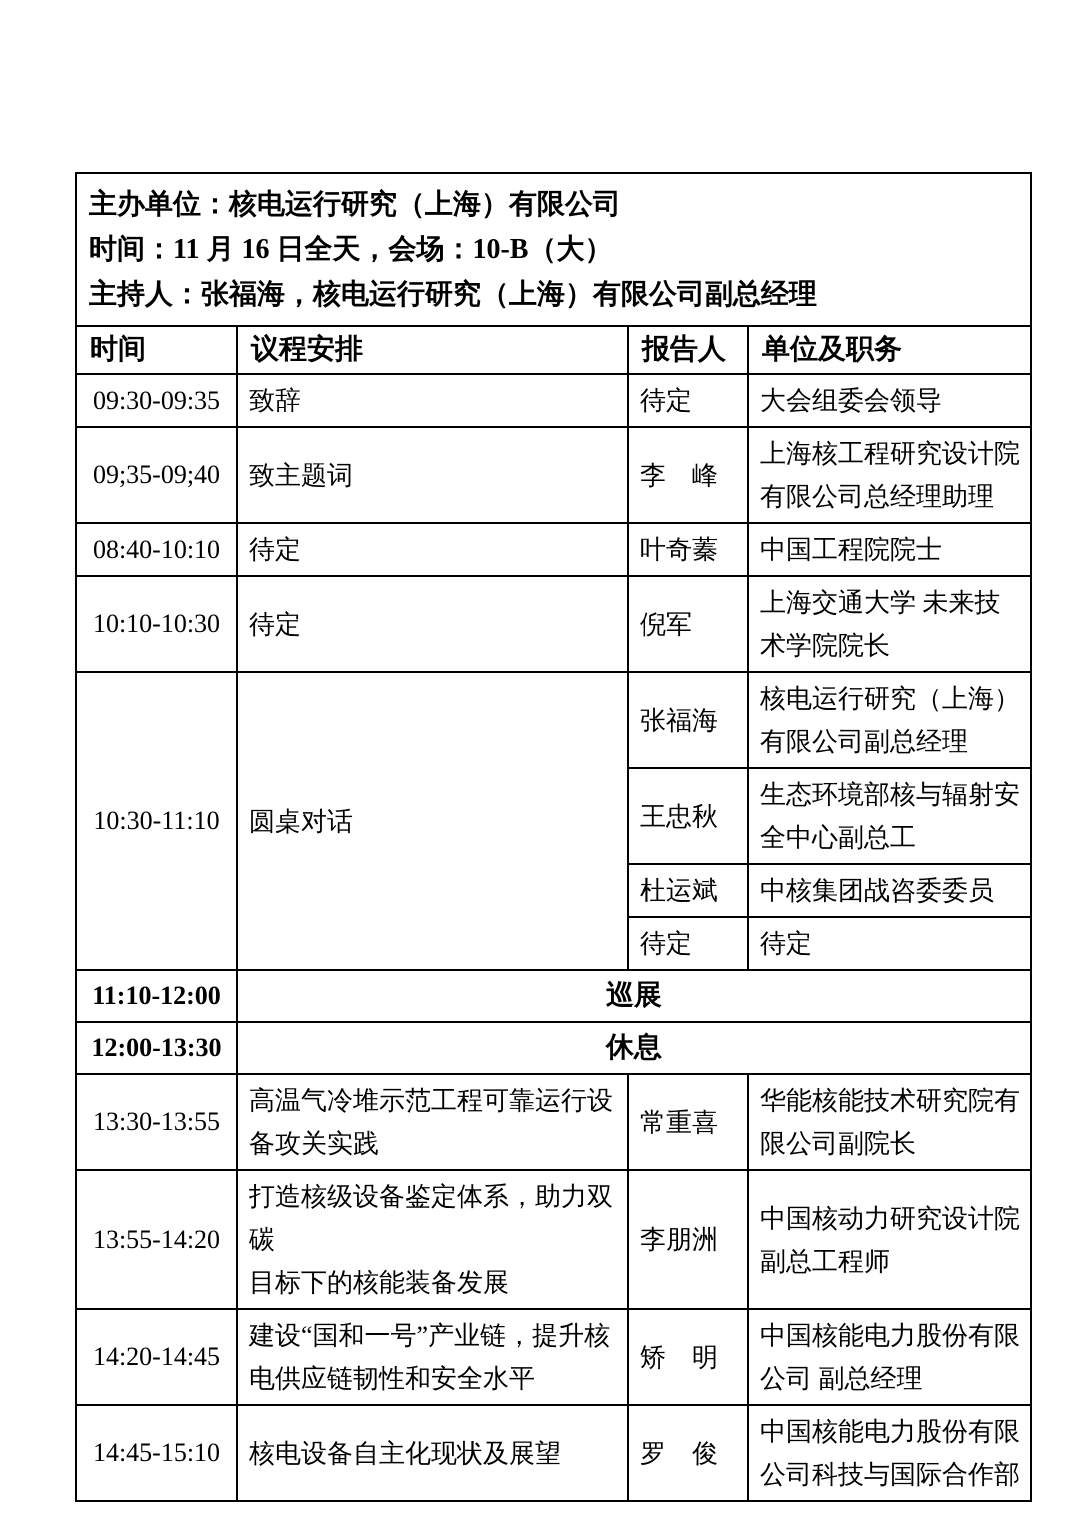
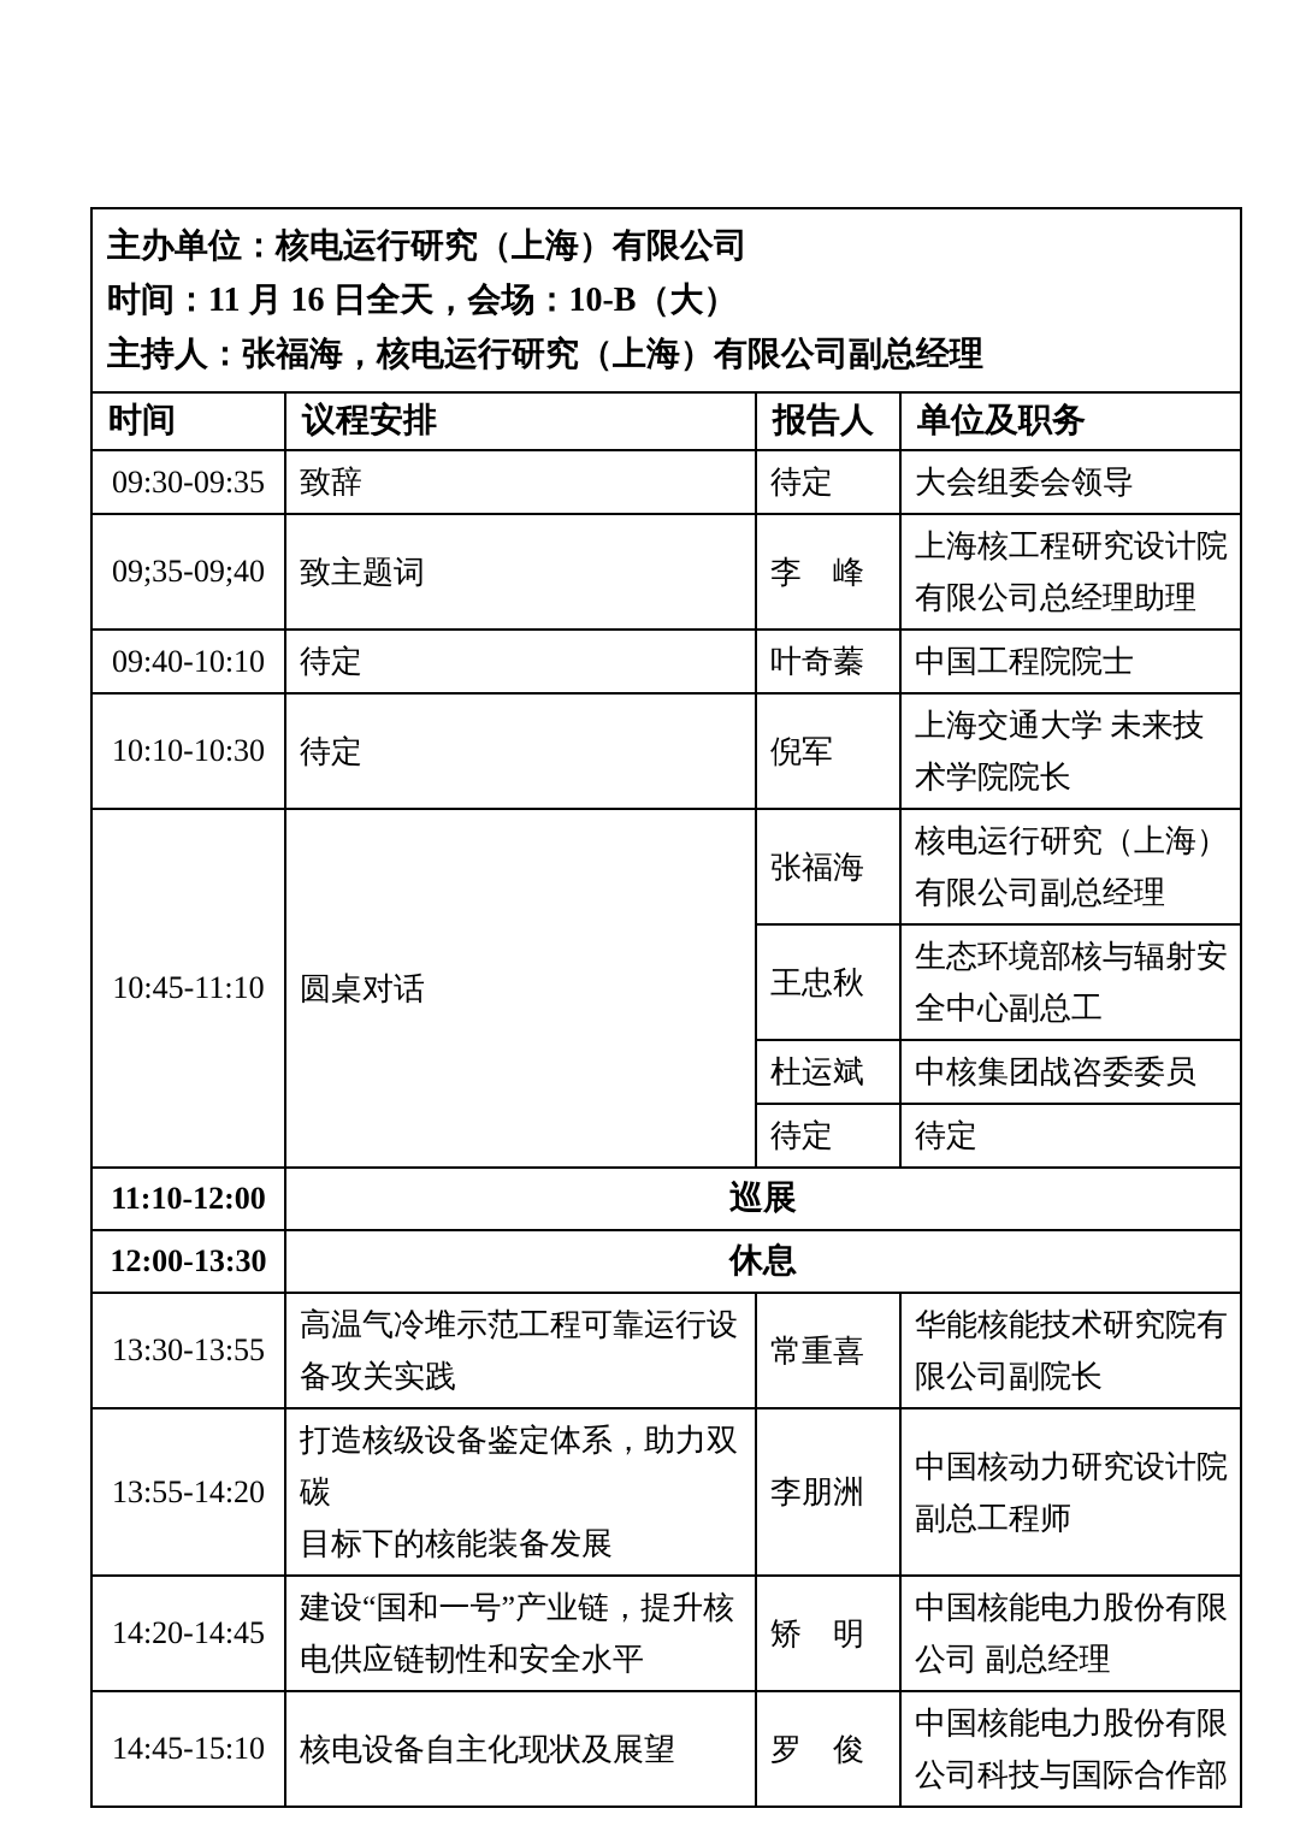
  主办单位：核电运行研究（上海）有限公司 时间：11 月 16 日全天，会场：10-B（大） 主持人：张福海，核电运行研究（上海）有限公司副总经理
  时间	议程安排	报告人	单位及职务
  09:30-09:35	致辞	待定	大会组委会领导
  09;35-09;40	致主题词	李 峰	上海核工程研究设计院 有限公司总经理助理
- 08:40-10:10	待定	叶奇蓁	中国工程院院士
+ 09:40-10:10	待定	叶奇蓁	中国工程院院士
  10:10-10:30	待定	倪军	上海交通大学 未来技 术学院院长
- 10:30-11:10	圆桌对话	张福海	核电运行研究（上海） 有限公司副总经理
+ 10:45-11:10	圆桌对话	张福海	核电运行研究（上海） 有限公司副总经理
  王忠秋	生态环境部核与辐射安 全中心副总工
  杜运斌	中核集团战咨委委员
  待定	待定
  11:10-12:00	巡展
  12:00-13:30	休息
  13:30-13:55	高温气冷堆示范工程可靠运行设 备攻关实践	常重喜	华能核能技术研究院有 限公司副院长
  13:55-14:20	打造核级设备鉴定体系，助力双碳 目标下的核能装备发展	李朋洲	中国核动力研究设计院 副总工程师
  14:20-14:45	建设“国和一号”产业链，提升核 电供应链韧性和安全水平	矫 明	中国核能电力股份有限 公司 副总经理
  14:45-15:10	核电设备自主化现状及展望	罗 俊	中国核能电力股份有限 公司科技与国际合作部
